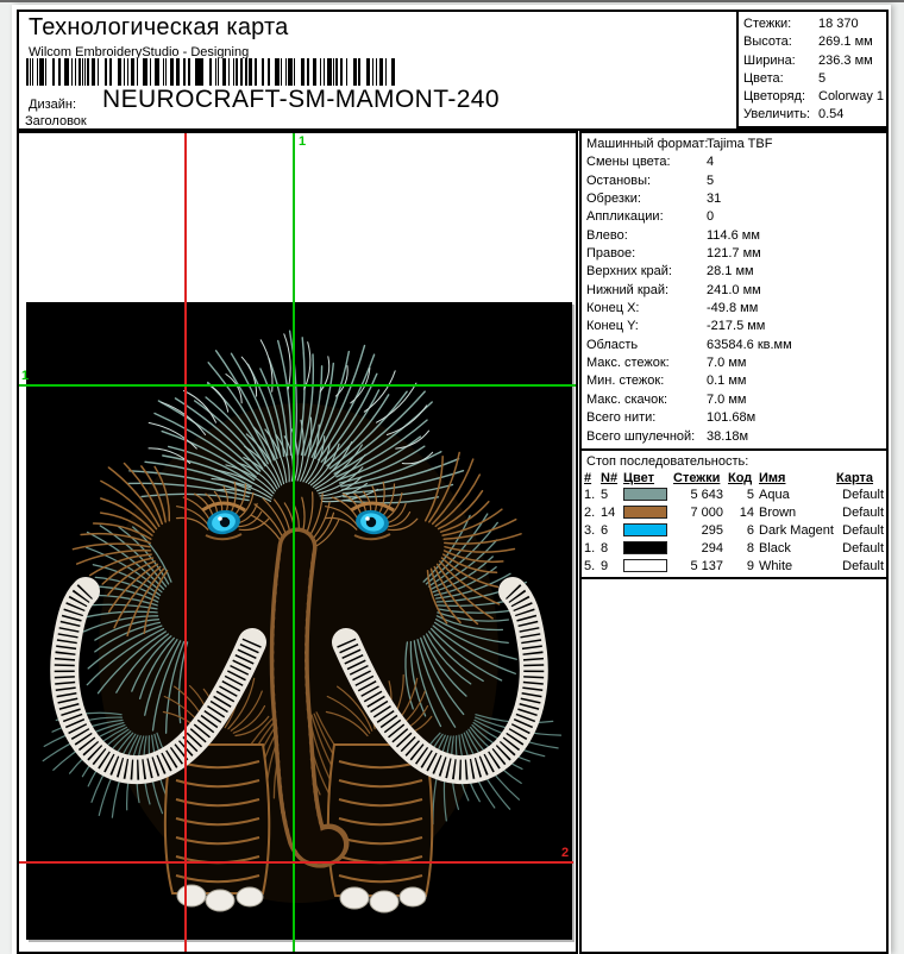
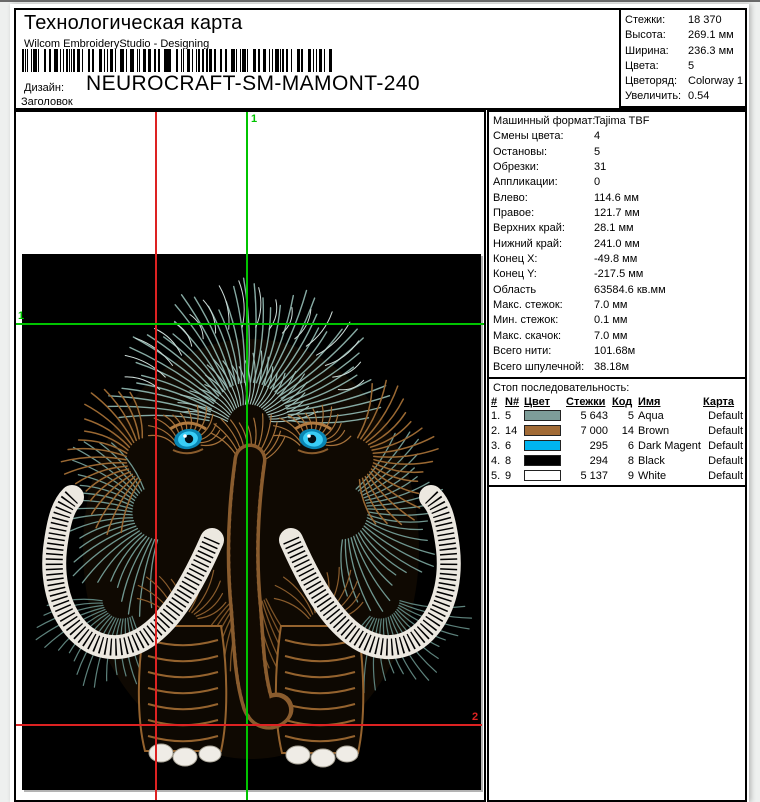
  Технологическая карта
  Wilcom EmbroideryStudio - Designing
  Дизайн:
  NEUROCRAFT-SM-MAMONT-240
  Заголовок
  Стежки:
  18 370
  Высота:
  269.1 мм
  Ширина:
  236.3 мм
  Цвета:
  5
  Цветоряд:
  Colorway 1
  Увеличить:
  0.54
  1
  1
  2
  Машинный формат:
  Tajima TBF
  Смены цвета:
  4
  Остановы:
  5
  Обрезки:
  31
  Аппликации:
  0
  Влево:
  114.6 мм
  Правое:
  121.7 мм
  Верхних край:
  28.1 мм
  Нижний край:
  241.0 мм
  Конец X:
  -49.8 мм
  Конец Y:
  -217.5 мм
  Область
  63584.6 кв.мм
  Макс. стежок:
  7.0 мм
  Мин. стежок:
  0.1 мм
  Макс. скачок:
  7.0 мм
  Всего нити:
  101.68м
  Всего шпулечной:
  38.18м
  Стоп последовательность:
  #	N#	Цвет	Стежки	Код	Имя	Карта
  1.	5		5 643	5	Aqua	Default
  2.	14		7 000	14	Brown	Default
  3.	6		295	6	Dark Magent	Default
- 1.	8		294	8	Black	Default
+ 4.	8		294	8	Black	Default
  5.	9		5 137	9	White	Default
